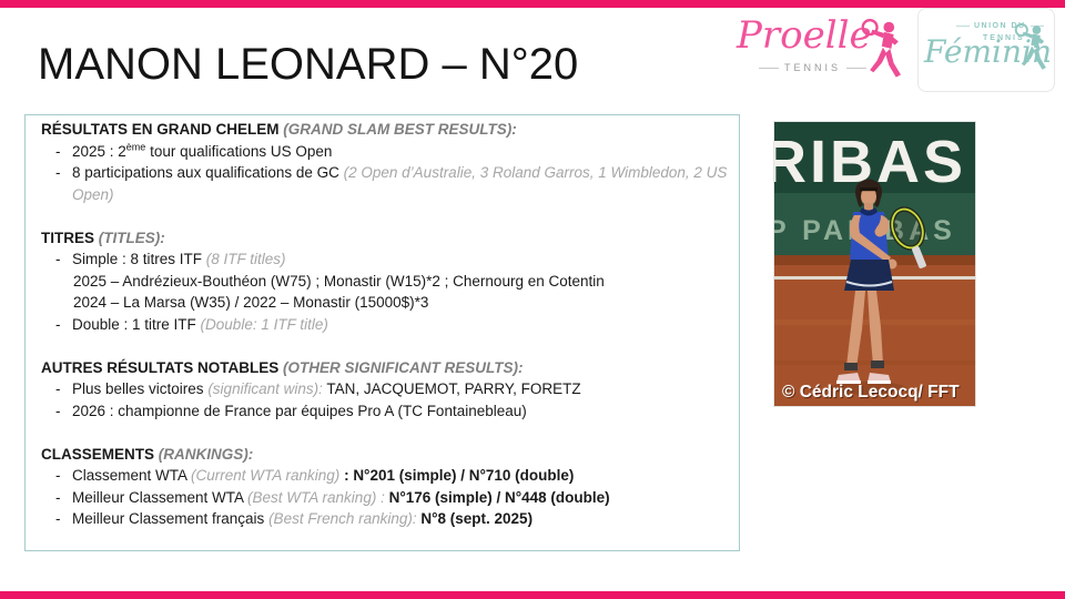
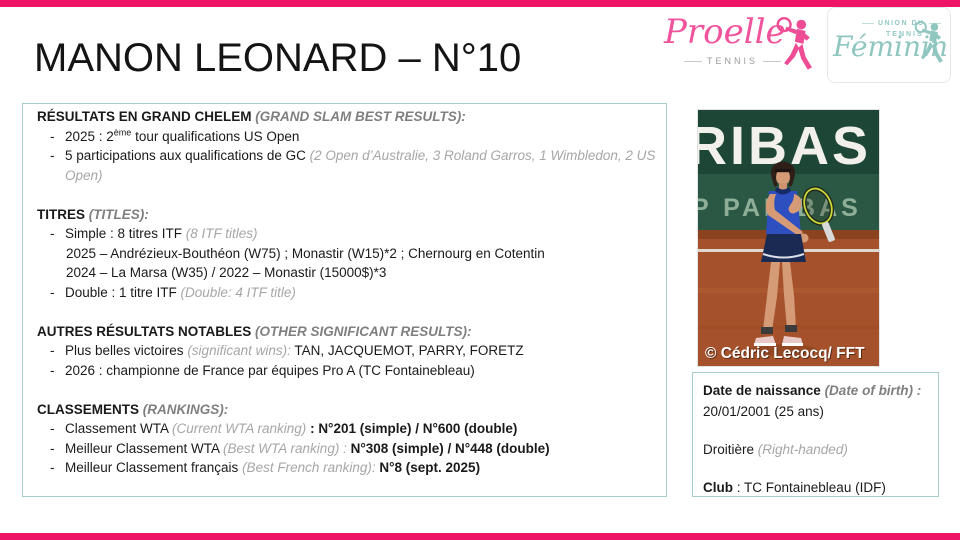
- MANON LEONARD – N°20
+ MANON LEONARD – N°10
  Proelle
  TENNIS
  Féminin
  RÉSULTATS EN GRAND CHELEM (GRAND SLAM BEST RESULTS):
  -
  2025 : 2ème tour qualifications US Open
  -
- 8 participations aux qualifications de GC (2 Open d’Australie, 3 Roland Garros, 1 Wimbledon, 2 US Open)
+ 5 participations aux qualifications de GC (2 Open d’Australie, 3 Roland Garros, 1 Wimbledon, 2 US Open)
  TITRES (TITLES):
  -
  Simple : 8 titres ITF (8 ITF titles)
  2025 – Andrézieux-Bouthéon (W75) ; Monastir (W15)*2 ; Chernourg en Cotentin
  2024 – La Marsa (W35) / 2022 – Monastir (15000$)*3
  -
- Double : 1 titre ITF (Double: 1 ITF title)
+ Double : 1 titre ITF (Double: 4 ITF title)
  AUTRES RÉSULTATS NOTABLES (OTHER SIGNIFICANT RESULTS):
  -
  Plus belles victoires (significant wins): TAN, JACQUEMOT, PARRY, FORETZ
  -
  2026 : championne de France par équipes Pro A (TC Fontainebleau)
  CLASSEMENTS (RANKINGS):
  -
- Classement WTA (Current WTA ranking) : N°201 (simple) / N°710 (double)
+ Classement WTA (Current WTA ranking) : N°201 (simple) / N°600 (double)
  -
- Meilleur Classement WTA (Best WTA ranking) : N°176 (simple) / N°448 (double)
+ Meilleur Classement WTA (Best WTA ranking) : N°308 (simple) / N°448 (double)
  -
  Meilleur Classement français (Best French ranking): N°8 (sept. 2025)
  RIBAS
  © Cédric Lecocq/ FFT
+ Date de naissance (Date of birth) :
+ 20/01/2001 (25 ans)
+ Droitière (Right-handed)
+ Club : TC Fontainebleau (IDF)
